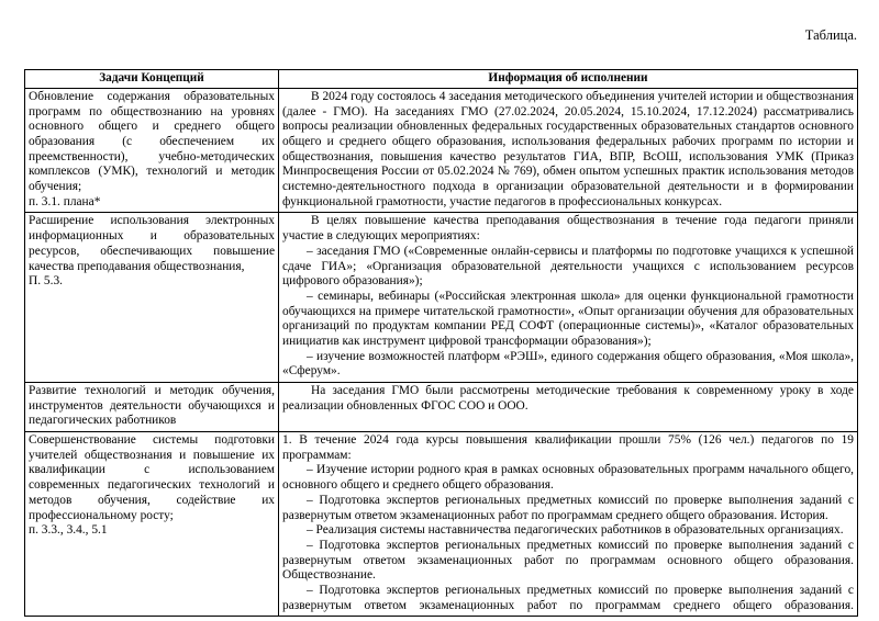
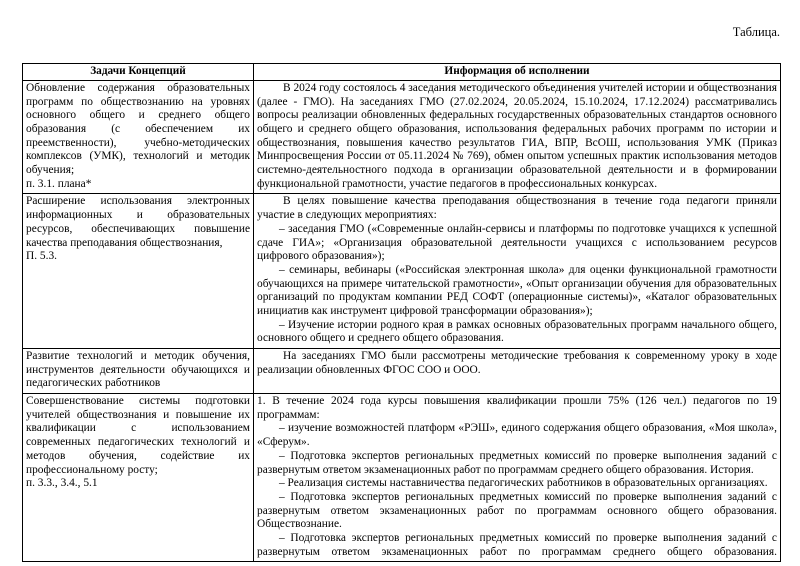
  Таблица.
  Задачи Концепций	Информация об исполнении
- Обновление содержания образовательных программ по обществознанию на уровнях основного общего и среднего общего образования (с обеспечением их преемственности), учебно-методических комплексов (УМК), технологий и методик обучения; п. 3.1. плана*	В 2024 году состоялось 4 заседания методического объединения учителей истории и обществознания (далее - ГМО). На заседаниях ГМО (27.02.2024, 20.05.2024, 15.10.2024, 17.12.2024) рассматривались вопросы реализации обновленных федеральных государственных образовательных стандартов основного общего и среднего общего образования, использования федеральных рабочих программ по истории и обществознания, повышения качество результатов ГИА, ВПР, ВсОШ, использования УМК (Приказ Минпросвещения России от 05.02.2024 № 769), обмен опытом успешных практик использования методов системно-деятельностного подхода в организации образовательной деятельности и в формировании функциональной грамотности, участие педагогов в профессиональных конкурсах.
+ Обновление содержания образовательных программ по обществознанию на уровнях основного общего и среднего общего образования (с обеспечением их преемственности), учебно-методических комплексов (УМК), технологий и методик обучения; п. 3.1. плана*	В 2024 году состоялось 4 заседания методического объединения учителей истории и обществознания (далее - ГМО). На заседаниях ГМО (27.02.2024, 20.05.2024, 15.10.2024, 17.12.2024) рассматривались вопросы реализации обновленных федеральных государственных образовательных стандартов основного общего и среднего общего образования, использования федеральных рабочих программ по истории и обществознания, повышения качество результатов ГИА, ВПР, ВсОШ, использования УМК (Приказ Минпросвещения России от 05.11.2024 № 769), обмен опытом успешных практик использования методов системно-деятельностного подхода в организации образовательной деятельности и в формировании функциональной грамотности, участие педагогов в профессиональных конкурсах.
- Расширение использования электронных информационных и образовательных ресурсов, обеспечивающих повышение качества преподавания обществознания, П. 5.3.	В целях повышение качества преподавания обществознания в течение года педагоги приняли участие в следующих мероприятиях: – заседания ГМО («Современные онлайн-сервисы и платформы по подготовке учащихся к успешной сдаче ГИА»; «Организация образовательной деятельности учащихся с использованием ресурсов цифрового образования»); – семинары, вебинары («Российская электронная школа» для оценки функциональной грамотности обучающихся на примере читательской грамотности», «Опыт организации обучения для образовательных организаций по продуктам компании РЕД СОФТ (операционные системы)», «Каталог образовательных инициатив как инструмент цифровой трансформации образования»); – изучение возможностей платформ «РЭШ», единого содержания общего образования, «Моя школа», «Сферум».
+ Расширение использования электронных информационных и образовательных ресурсов, обеспечивающих повышение качества преподавания обществознания, П. 5.3.	В целях повышение качества преподавания обществознания в течение года педагоги приняли участие в следующих мероприятиях: – заседания ГМО («Современные онлайн-сервисы и платформы по подготовке учащихся к успешной сдаче ГИА»; «Организация образовательной деятельности учащихся с использованием ресурсов цифрового образования»); – семинары, вебинары («Российская электронная школа» для оценки функциональной грамотности обучающихся на примере читательской грамотности», «Опыт организации обучения для образовательных организаций по продуктам компании РЕД СОФТ (операционные системы)», «Каталог образовательных инициатив как инструмент цифровой трансформации образования»); – Изучение истории родного края в рамках основных образовательных программ начального общего, основного общего и среднего общего образования.
- Развитие технологий и методик обучения, инструментов деятельности обучающихся и педагогических работников	На заседания ГМО были рассмотрены методические требования к современному уроку в ходе реализации обновленных ФГОС СОО и ООО.
+ Развитие технологий и методик обучения, инструментов деятельности обучающихся и педагогических работников	На заседаниях ГМО были рассмотрены методические требования к современному уроку в ходе реализации обновленных ФГОС СОО и ООО.
- Совершенствование системы подготовки учителей обществознания и повышение их квалификации с использованием современных педагогических технологий и методов обучения, содействие их профессиональному росту; п. 3.3., 3.4., 5.1	1. В течение 2024 года курсы повышения квалификации прошли 75% (126 чел.) педагогов по 19 программам: – Изучение истории родного края в рамках основных образовательных программ начального общего, основного общего и среднего общего образования. – Подготовка экспертов региональных предметных комиссий по проверке выполнения заданий с развернутым ответом экзаменационных работ по программам среднего общего образования. История. – Реализация системы наставничества педагогических работников в образовательных организациях. – Подготовка экспертов региональных предметных комиссий по проверке выполнения заданий с развернутым ответом экзаменационных работ по программам основного общего образования. Обществознание. – Подготовка экспертов региональных предметных комиссий по проверке выполнения заданий с развернутым ответом экзаменационных работ по программам среднего общего образования.
+ Совершенствование системы подготовки учителей обществознания и повышение их квалификации с использованием современных педагогических технологий и методов обучения, содействие их профессиональному росту; п. 3.3., 3.4., 5.1	1. В течение 2024 года курсы повышения квалификации прошли 75% (126 чел.) педагогов по 19 программам: – изучение возможностей платформ «РЭШ», единого содержания общего образования, «Моя школа», «Сферум». – Подготовка экспертов региональных предметных комиссий по проверке выполнения заданий с развернутым ответом экзаменационных работ по программам среднего общего образования. История. – Реализация системы наставничества педагогических работников в образовательных организациях. – Подготовка экспертов региональных предметных комиссий по проверке выполнения заданий с развернутым ответом экзаменационных работ по программам основного общего образования. Обществознание. – Подготовка экспертов региональных предметных комиссий по проверке выполнения заданий с развернутым ответом экзаменационных работ по программам среднего общего образования.
